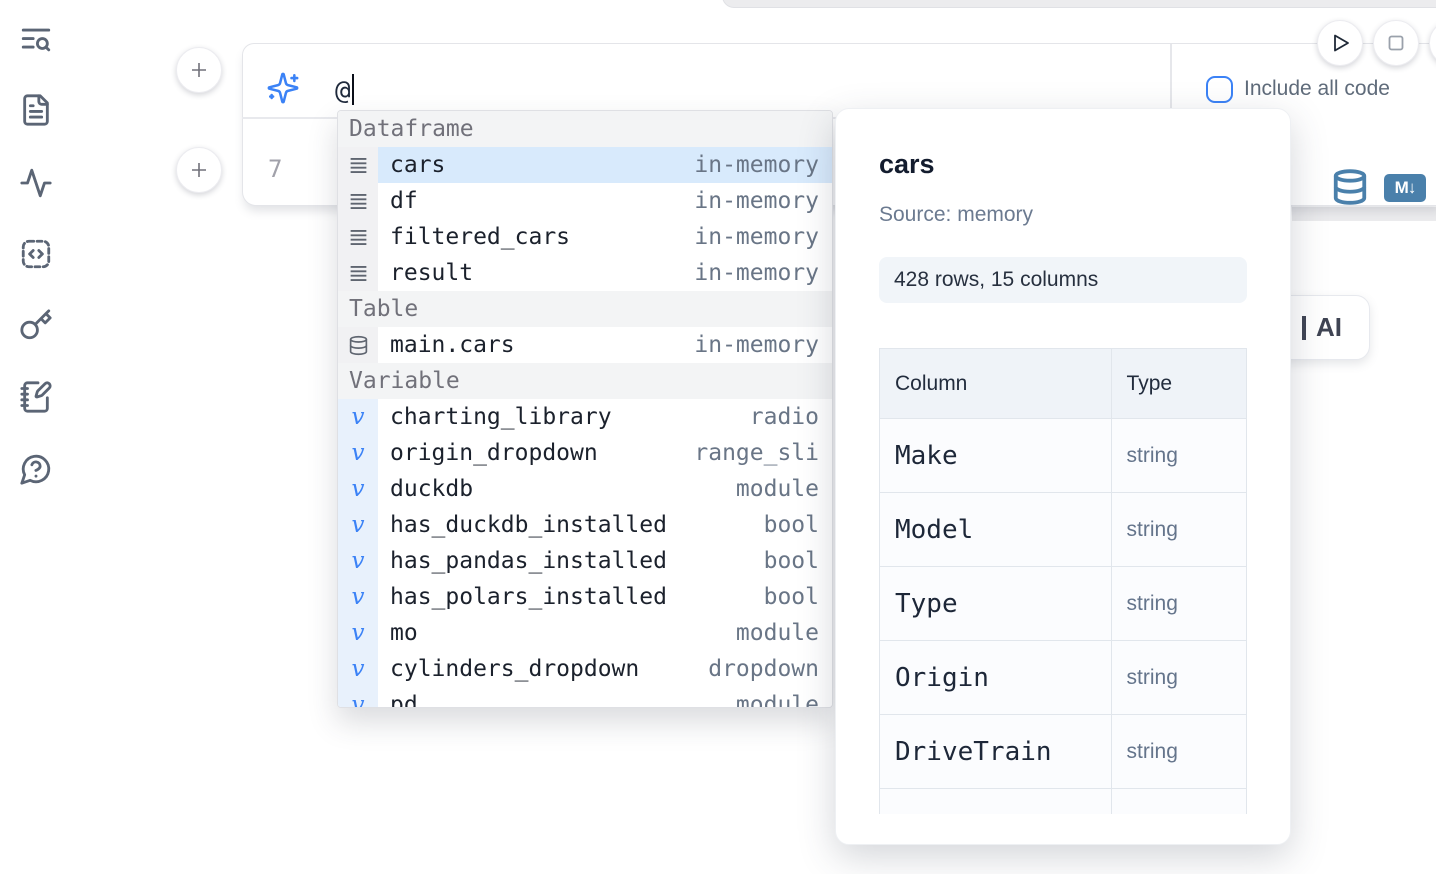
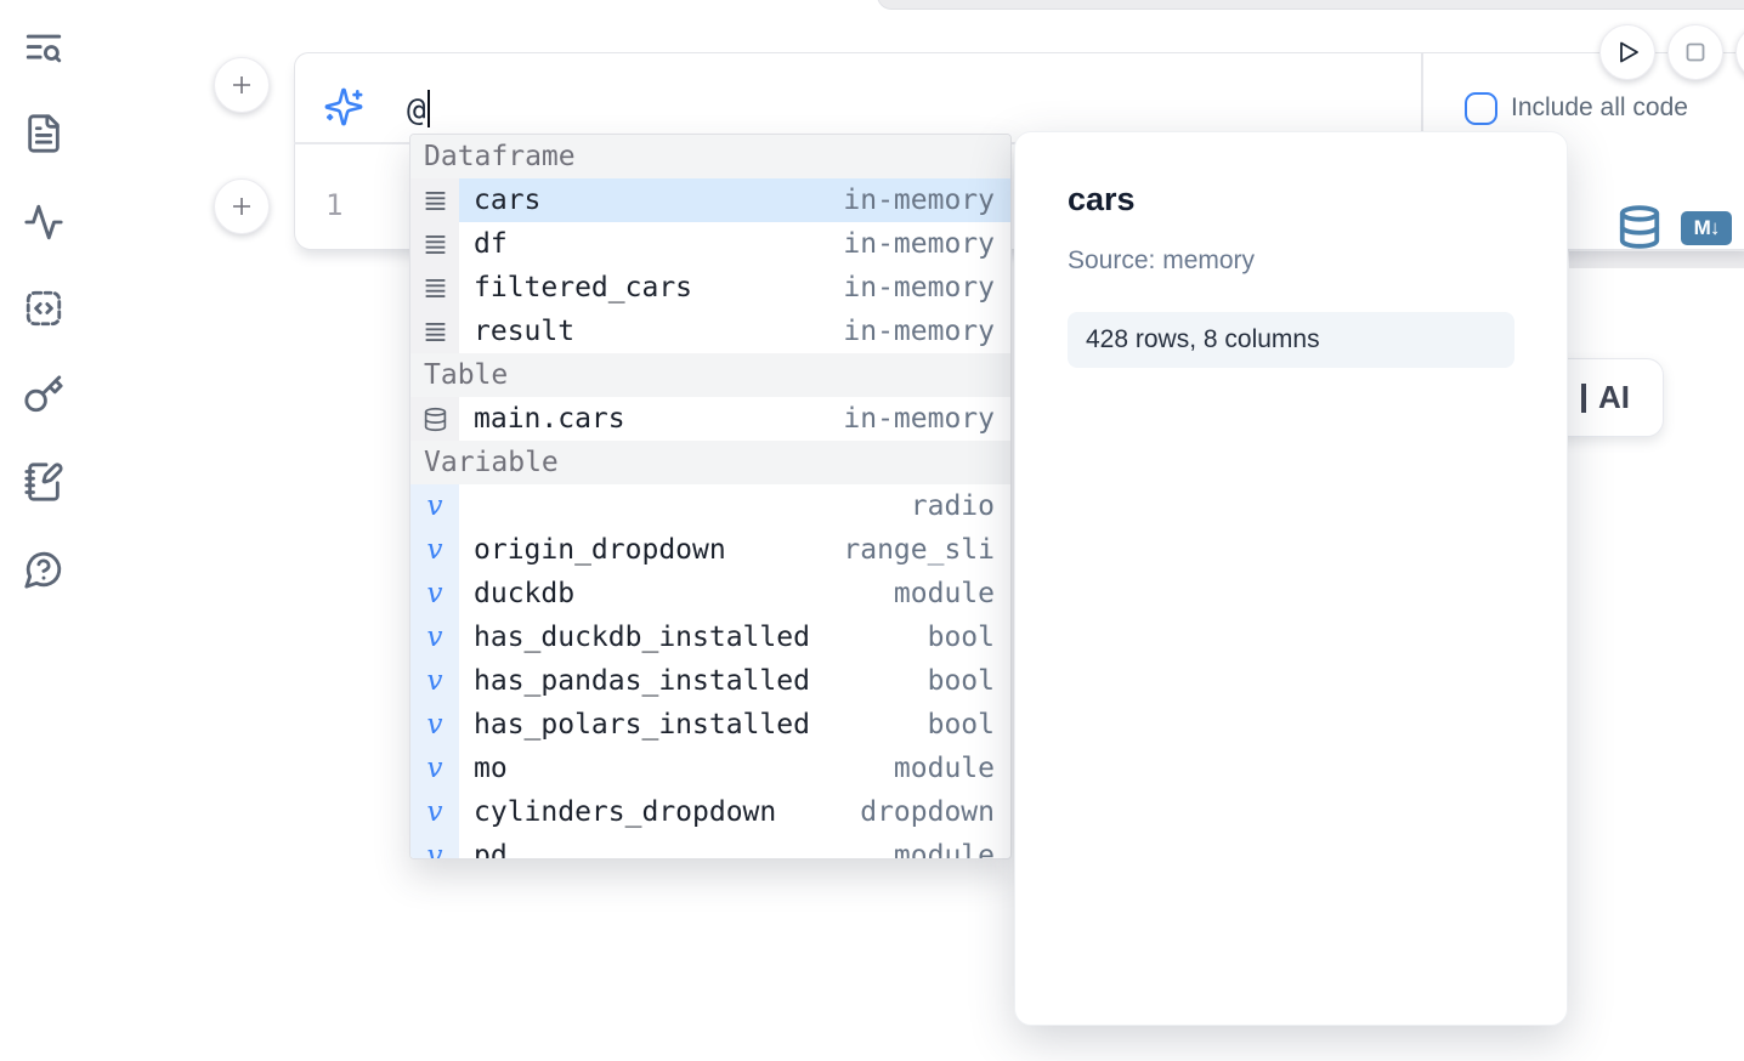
  @
  Include all code
- 7
+ 1
  M↓
  Dataframe
  cars
  in-memory
  df
  in-memory
  filtered_cars
  in-memory
  result
  in-memory
  Table
  main.cars
  in-memory
  Variable
  v
- charting_library
  radio
  v
  origin_dropdown
  range_sli
  v
  duckdb
  module
  v
  has_duckdb_installed
  bool
  v
  has_pandas_installed
  bool
  v
  has_polars_installed
  bool
  v
  mo
  module
  v
  cylinders_dropdown
  dropdown
  v
  pd
  module
  AI
  cars
  Source: memory
- 428 rows, 15 columns
+ 428 rows, 8 columns
- Column	Type
- Make	string
- Model	string
- Type	string
- Origin	string
- DriveTrain	string
